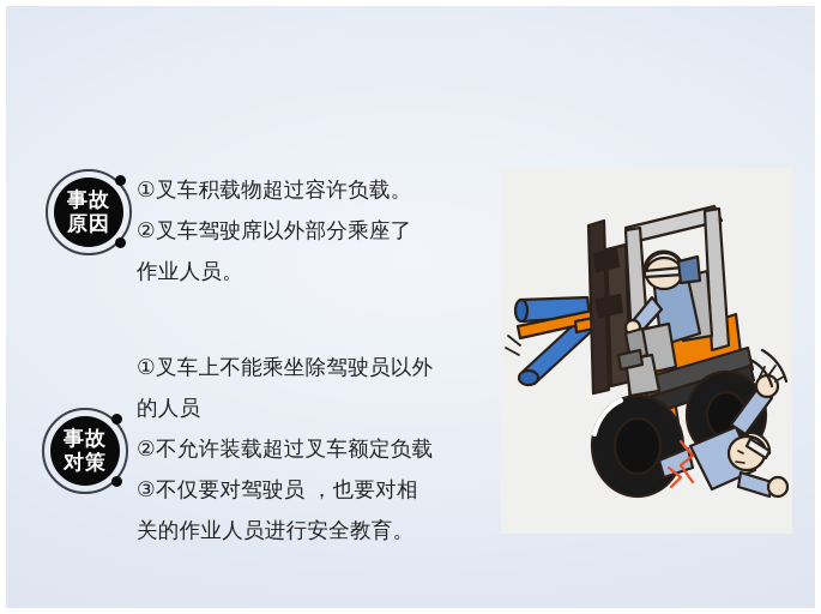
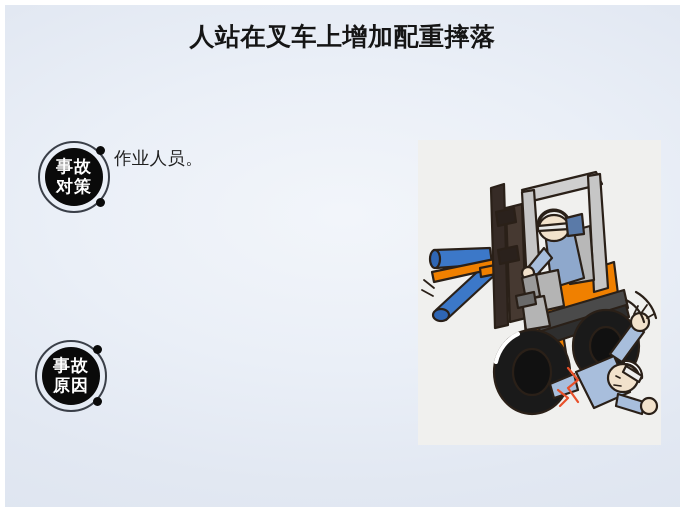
+ 人站在叉车上增加配重摔落
  事故
- 原因
+ 对策
- ①叉车积载物超过容许负载。
- ②叉车驾驶席以外部分乘座了
  作业人员。
  事故
- 对策
+ 原因
- ①叉车上不能乘坐除驾驶员以外
- 的人员
- ②不允许装载超过叉车额定负载
- ③不仅要对驾驶员 ，也要对相
- 关的作业人员进行安全教育。
